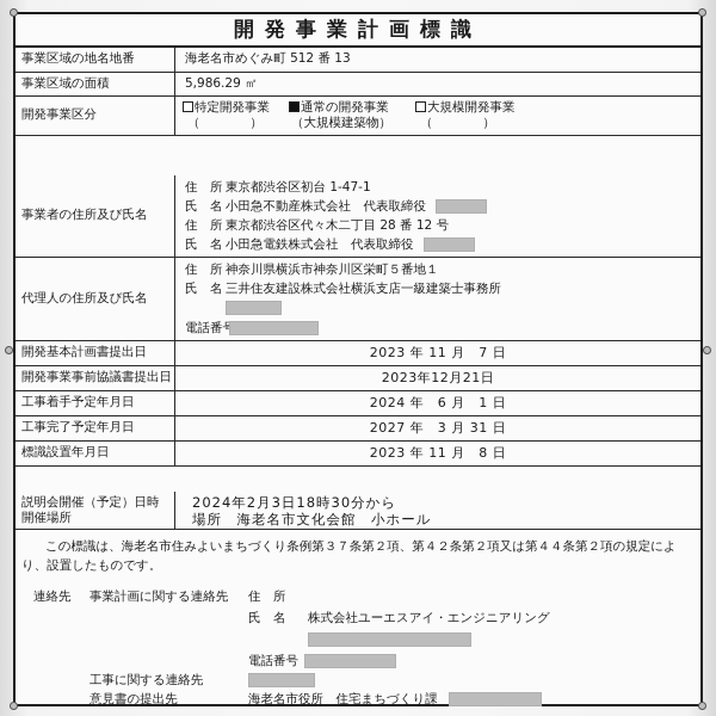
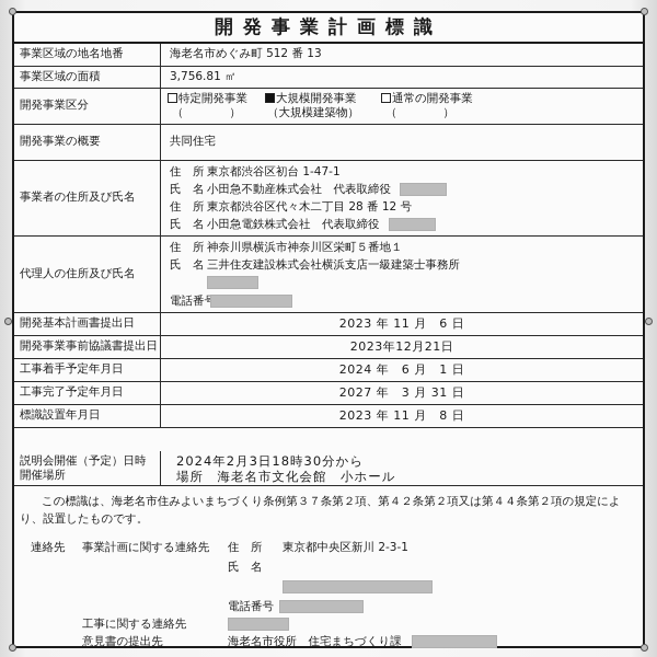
  開発事業計画標識
  事業区域の地名地番
  海老名市めぐみ町 512 番 13
  事業区域の面積
- 5,986.29 ㎡
+ 3,756.81 ㎡
  開発事業区分
  特定開発事業
  （ ）
- 通常の開発事業
+ 大規模開発事業
  （大規模建築物）
- 大規模開発事業
+ 通常の開発事業
  （ ）
+ 開発事業の概要
+ 共同住宅
  事業者の住所及び氏名
  住 所 東京都渋谷区初台 1-47-1
  氏 名 小田急不動産株式会社 代表取締役
  住 所 東京都渋谷区代々木二丁目 28 番 12 号
  氏 名 小田急電鉄株式会社 代表取締役
  代理人の住所及び氏名
  住 所 神奈川県横浜市神奈川区栄町５番地１
  氏 名 三井住友建設株式会社横浜支店一級建築士事務所
  電話番
  開発基本計画書提出日
- 2023 年 11 月 7 日
+ 2023 年 11 月 6 日
  開発事業事前協議書提出日
  2023年12月21日
  工事着手予定年月日
  2024 年 6 月 1 日
  工事完了予定年月日
  2027 年 3 月 31 日
  標識設置年月日
  2023 年 11 月 8 日
  説明会開催（予定）日時
  開催場所
  2024年2月3日18時30分から
  場所 海老名市文化会館 小ホール
  この標識は、海老名市住みよいまちづくり条例第３７条第２項、第４２条第２項又は第４４条第２項の規定により、設置したものです。
  連絡先
  事業計画に関する連絡先
  住 所
+ 東京都中央区新川 2-3-1
  氏 名
- 株式会社ユーエスアイ・エンジニアリング
  電話番号
  工事に関する連絡先
  意見書の提出先
  海老名市役所 住宅まちづくり課
